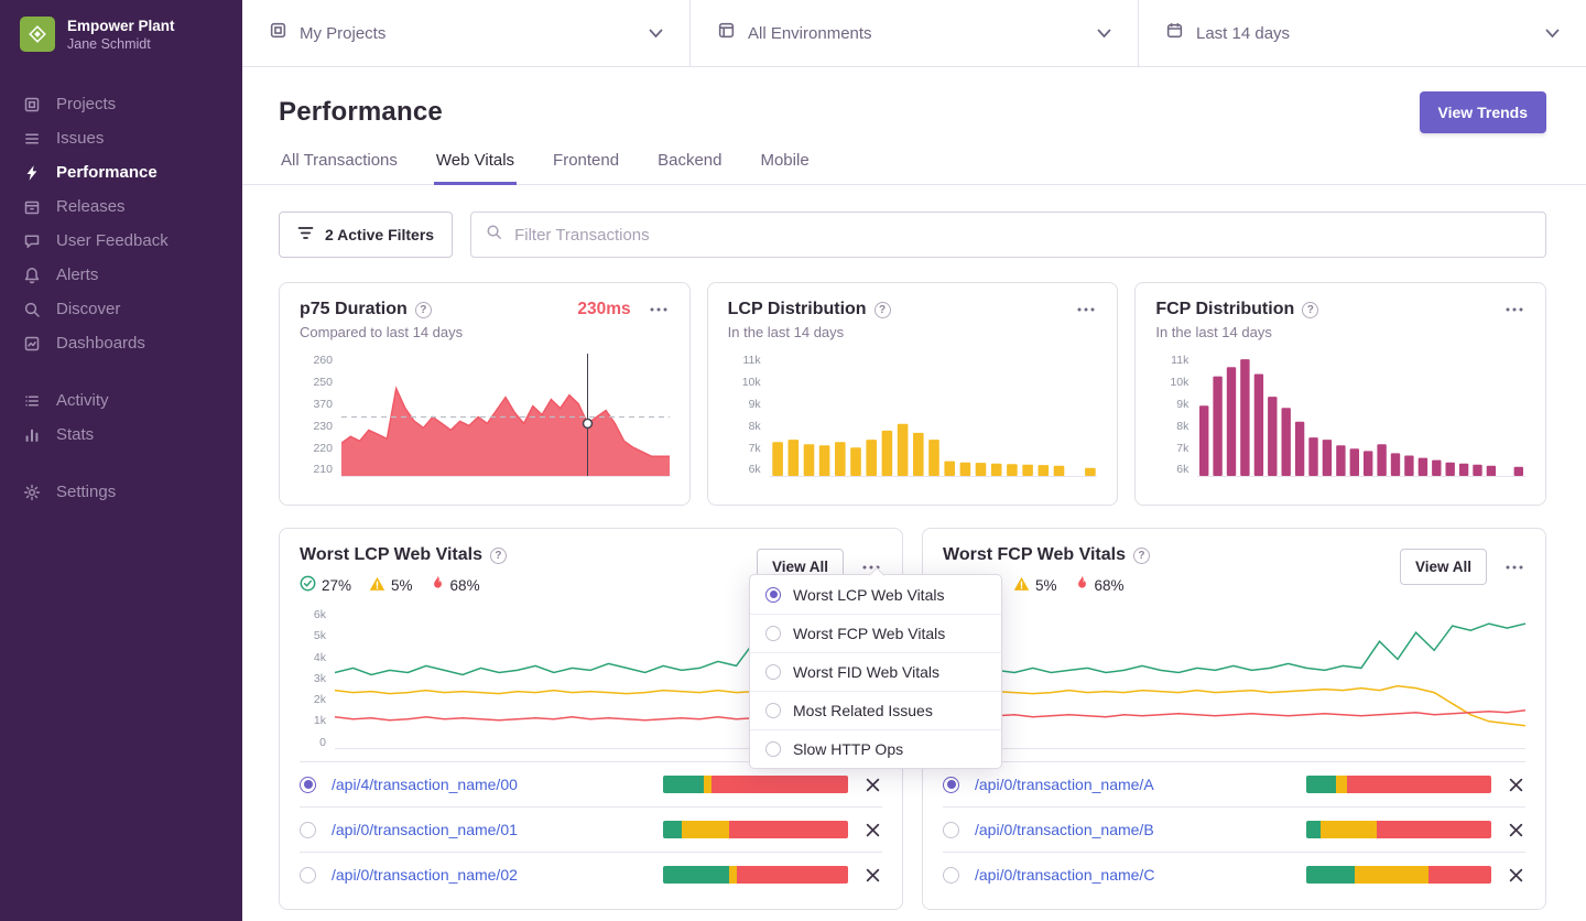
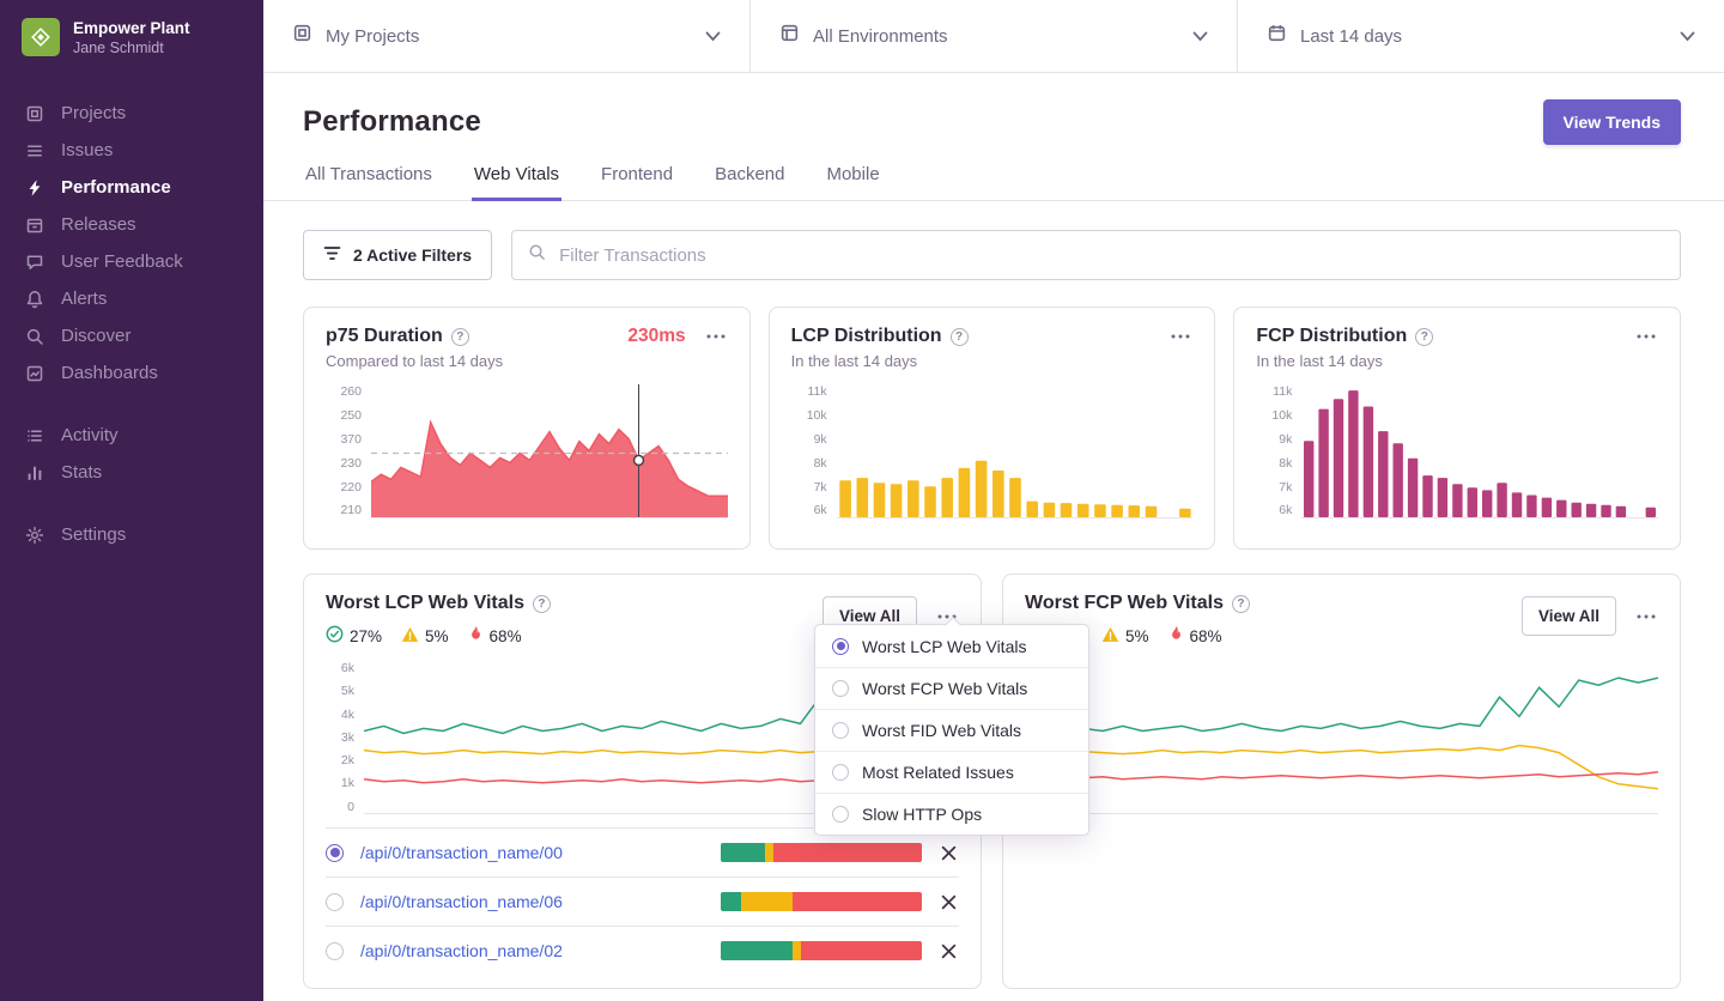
  Empower Plant
  Jane Schmidt
  Projects
  Issues
  Performance
  Releases
  User Feedback
  Alerts
  Discover
  Dashboards
  Activity
  Stats
  Settings
  My Projects
  All Environments
  Last 14 days
  Performance
  View Trends
  All Transactions
  Web Vitals
  Frontend
  Backend
  Mobile
  2 Active Filters
  Filter Transactions
  p75 Duration
  ?
  230ms
  Compared to last 14 days
  260
  250
  370
  230
  220
  210
  LCP Distribution
  ?
  In the last 14 days
  11k
  10k
  9k
  8k
  7k
  6k
  FCP Distribution
  ?
  In the last 14 days
  11k
  10k
  9k
  8k
  7k
  6k
  Worst LCP Web Vitals
  ?
  27%
  5%
  68%
  View All
  6k
  5k
  4k
  3k
  2k
  1k
  0
- /api/4/transaction_name/00
+ /api/0/transaction_name/00
- /api/0/transaction_name/01
+ /api/0/transaction_name/06
  /api/0/transaction_name/02
  Worst FCP Web Vitals
  ?
  5%
  68%
  View All
- /api/0/transaction_name/A
- /api/0/transaction_name/B
- /api/0/transaction_name/C
  Worst LCP Web Vitals
  Worst FCP Web Vitals
  Worst FID Web Vitals
  Most Related Issues
  Slow HTTP Ops
